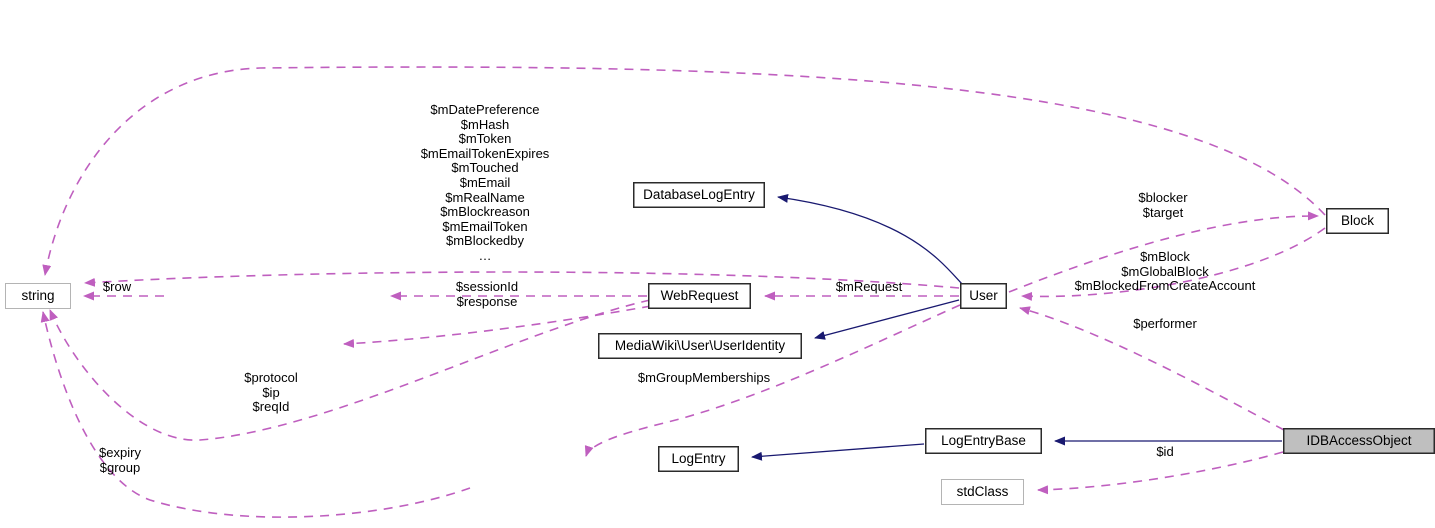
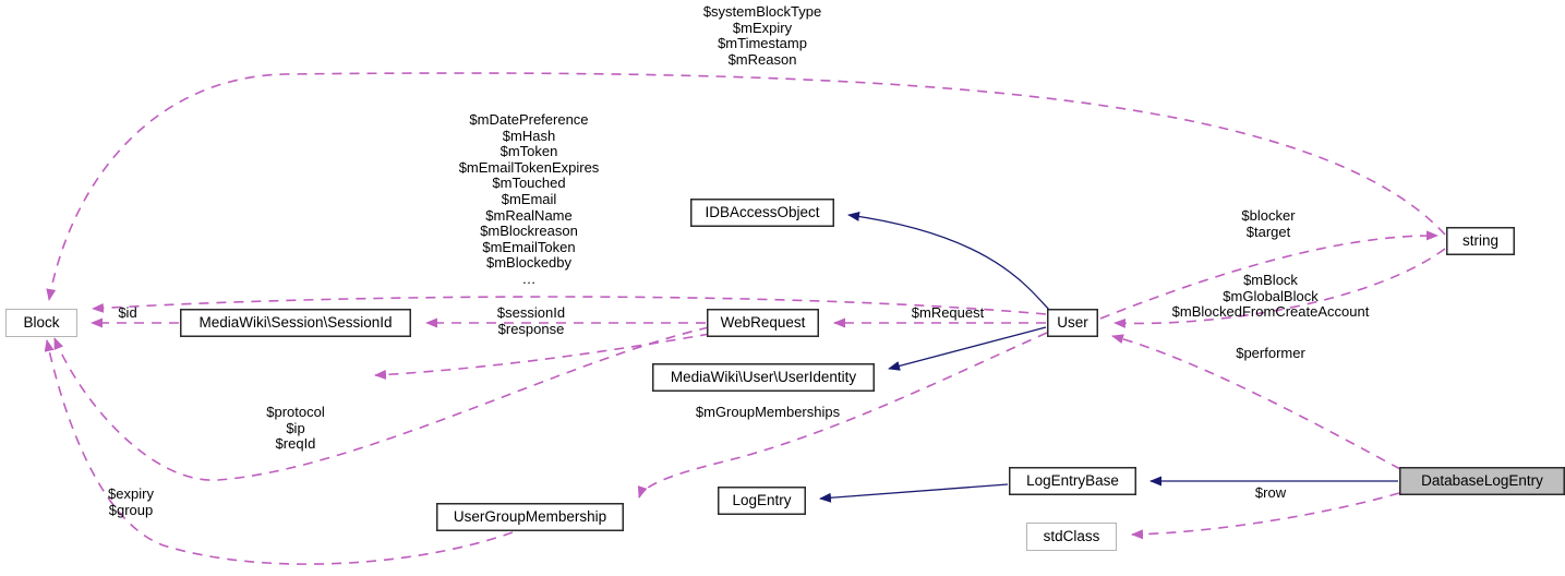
- string
+ Block
+ MediaWiki\Session\SessionId
- DatabaseLogEntry
+ IDBAccessObject
  WebRequest
  MediaWiki\User\UserIdentity
  User
- Block
+ string
+ UserGroupMembership
  LogEntry
  LogEntryBase
  stdClass
- IDBAccessObject
+ DatabaseLogEntry
+ $systemBlockType
+ $mExpiry
+ $mTimestamp
+ $mReason
  $mDatePreference
  $mHash
  $mToken
  $mEmailTokenExpires
  $mTouched
  $mEmail
  $mRealName
  $mBlockreason
  $mEmailToken
  $mBlockedby
  …
  $blocker
  $target
- $row
+ $id
  $sessionId
  $response
  $mRequest
  $mBlock
  $mGlobalBlock
  $mBlockedFromCreateAccount
  $performer
  $protocol
  $ip
  $reqId
  $mGroupMemberships
  $expiry
  $group
- $id
+ $row
